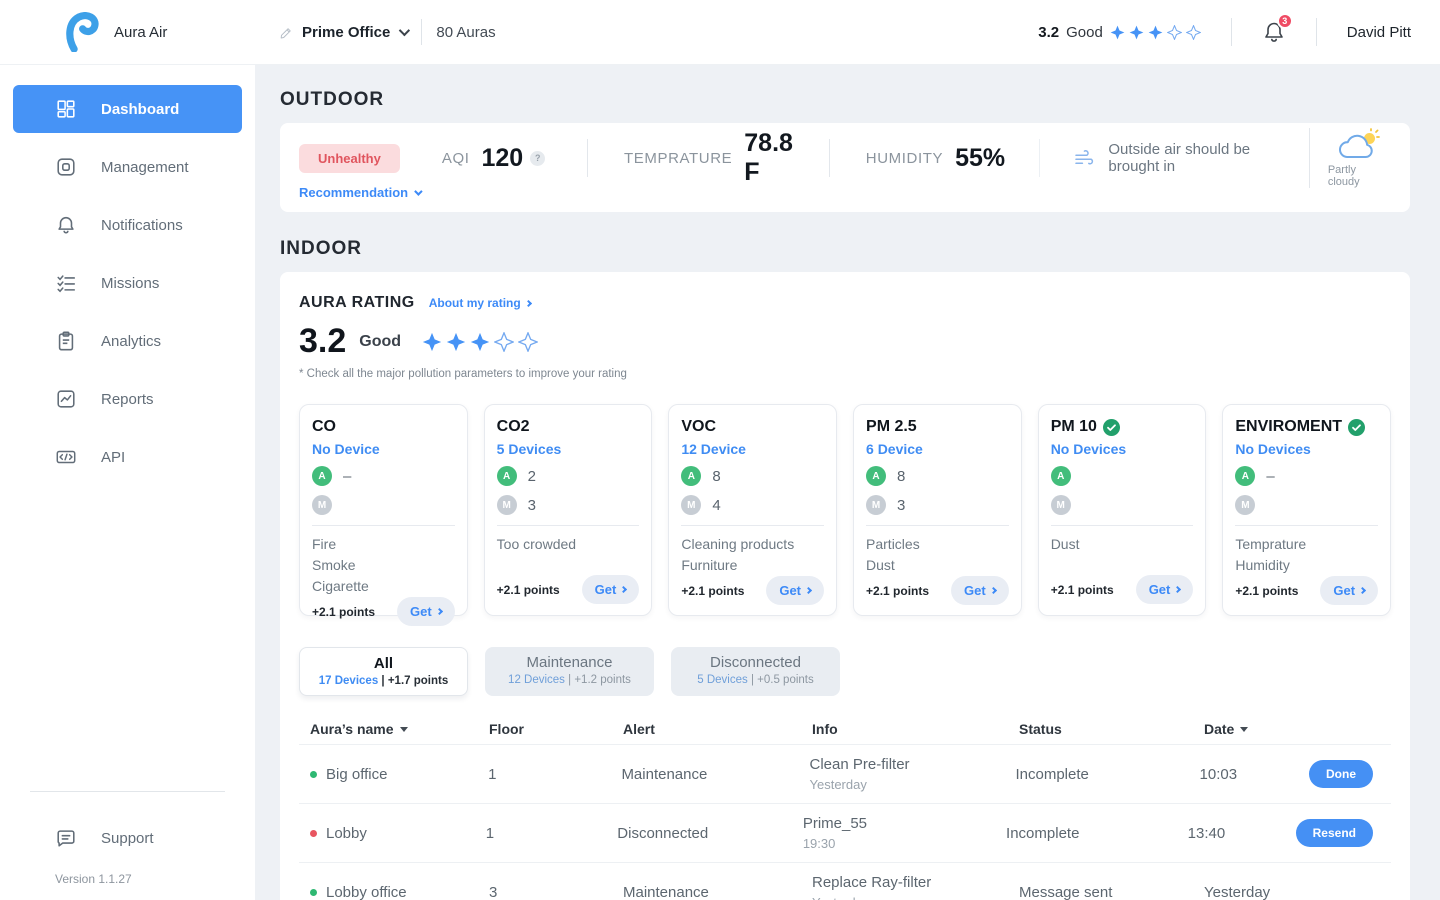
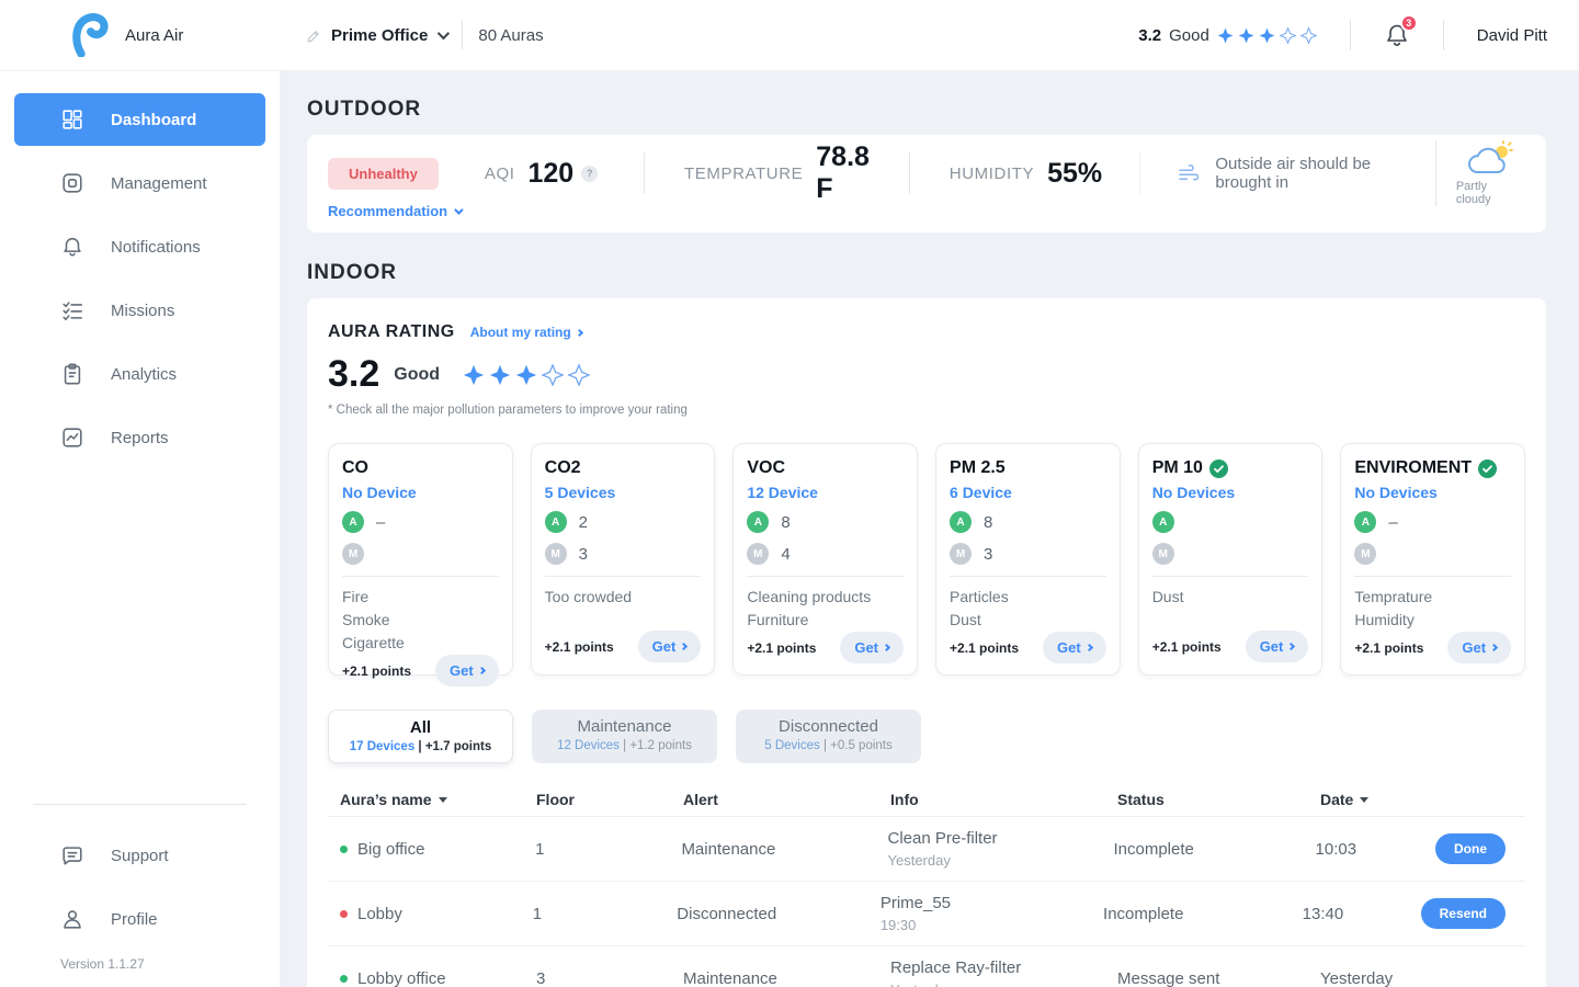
  Aura Air
  Prime Office
  80 Auras
  3.2
  Good
  3
  David Pitt
  Dashboard
  Management
  Notifications
  Missions
  Analytics
  Reports
- API
  Support
+ Profile
  Version 1.1.27
  OUTDOOR
  Unhealthy
  AQI
  120
  ?
  TEMPRATURE
  78.8 F
  HUMIDITY
  55%
  Outside air should be brought in
  Partly cloudy
  Recommendation
  INDOOR
  AURA RATING
  About my rating
  3.2
  Good
  * Check all the major pollution parameters to improve your rating
  CO
  No Device
  A
  –
  M
  Fire
  Smoke
  Cigarette
  +2.1 points
  Get
  CO2
  5 Devices
  A
  2
  M
  3
  Too crowded
  +2.1 points
  Get
  VOC
  12 Device
  A
  8
  M
  4
  Cleaning products
  Furniture
  +2.1 points
  Get
  PM 2.5
  6 Device
  A
  8
  M
  3
  Particles
  Dust
  +2.1 points
  Get
  PM 10
  No Devices
  A
  M
  Dust
  +2.1 points
  Get
  ENVIROMENT
  No Devices
  A
  –
  M
  Temprature
  Humidity
  +2.1 points
  Get
  All
  17 Devices | +1.7 points
  Maintenance
  12 Devices | +1.2 points
  Disconnected
  5 Devices | +0.5 points
  Aura’s name
  Floor
  Alert
  Info
  Status
  Date
  Big office
  1
  Maintenance
  Clean Pre-filter
  Yesterday
  Incomplete
  10:03
  Done
  Lobby
  1
  Disconnected
  Prime_55
  19:30
  Incomplete
  13:40
  Resend
  Lobby office
  3
  Maintenance
  Replace Ray-filter
  Message sent
  Yesterday
